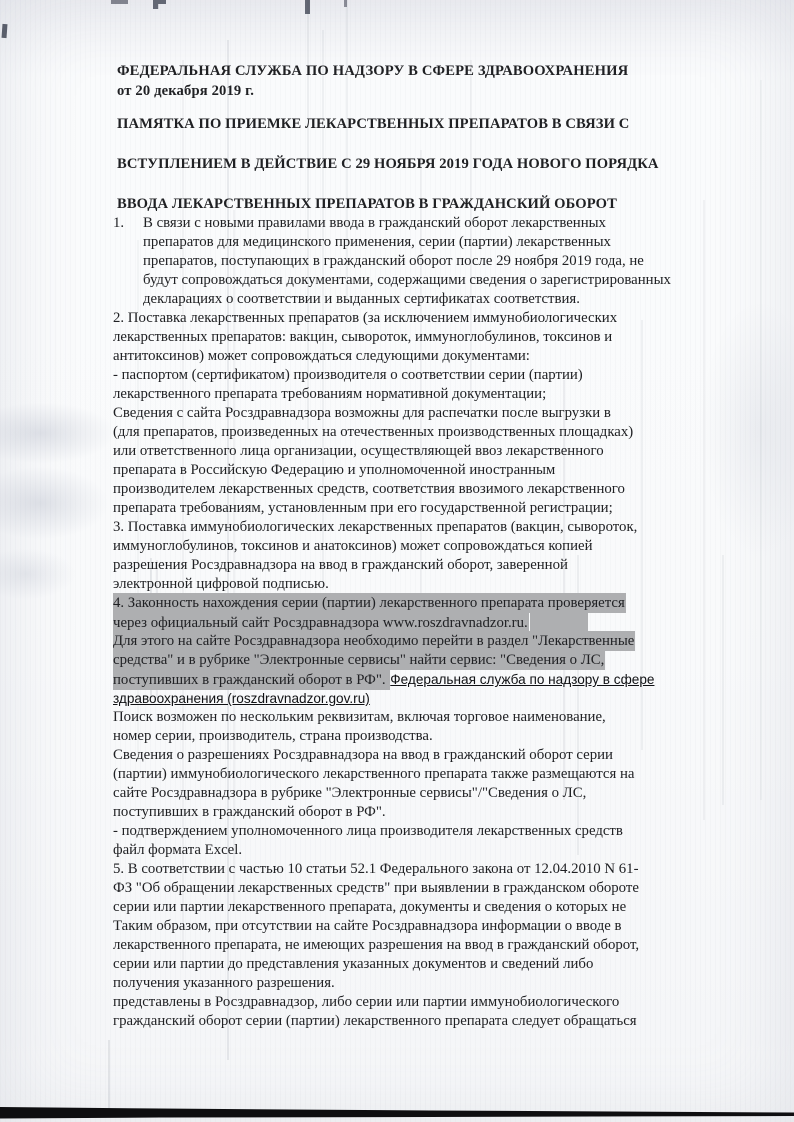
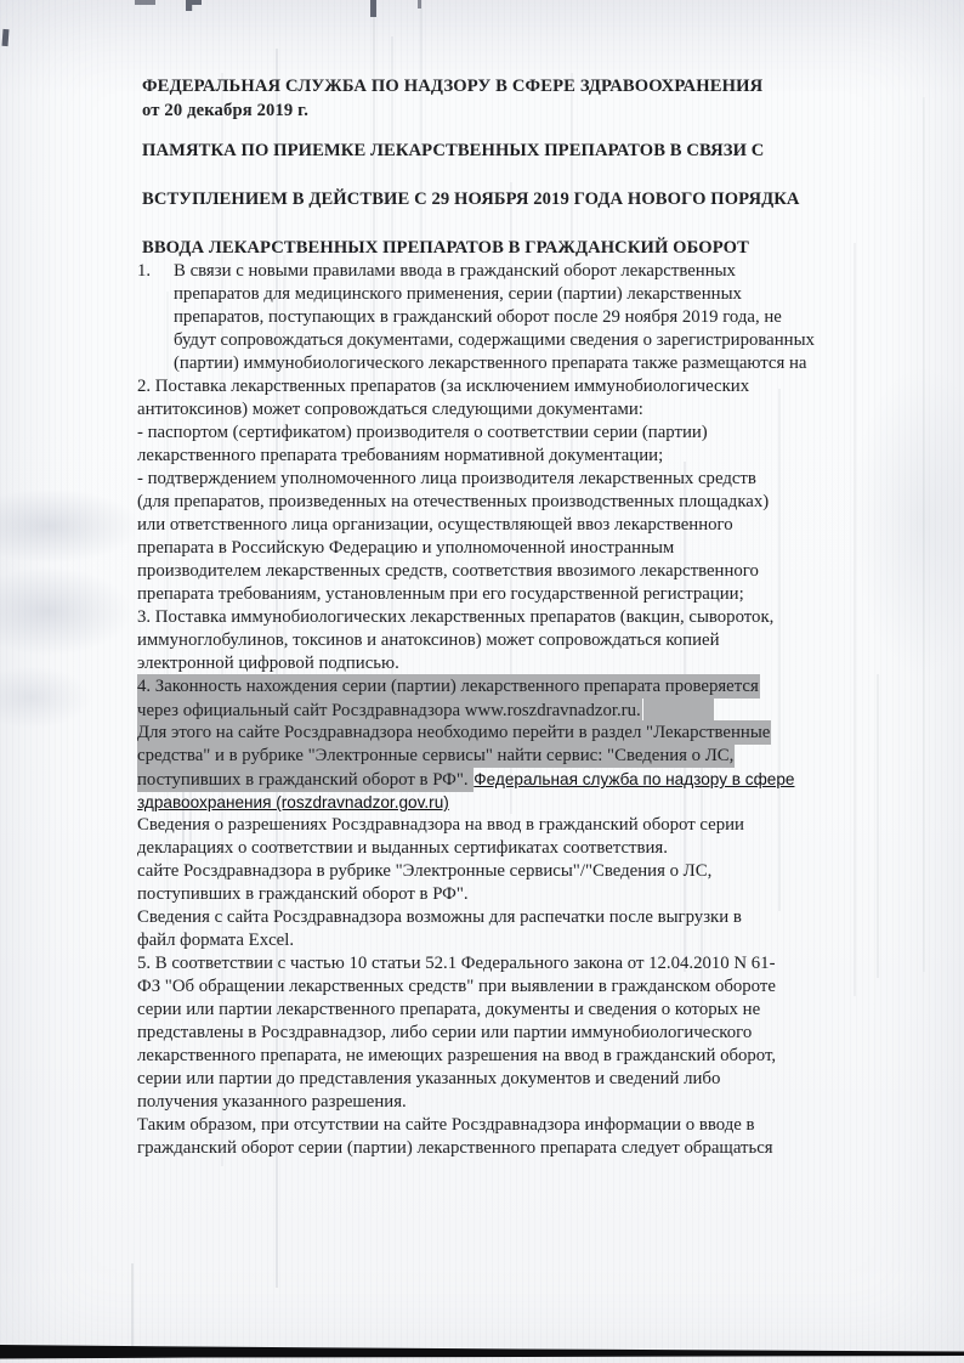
  ФЕДЕРАЛЬНАЯ СЛУЖБА ПО НАДЗОРУ В СФЕРЕ ЗДРАВООХРАНЕНИЯ
  от 20 декабря 2019 г.
  ПАМЯТКА ПО ПРИЕМКЕ ЛЕКАРСТВЕННЫХ ПРЕПАРАТОВ В СВЯЗИ С
  ВСТУПЛЕНИЕМ В ДЕЙСТВИЕ С 29 НОЯБРЯ 2019 ГОДА НОВОГО ПОРЯДКА
  ВВОДА ЛЕКАРСТВЕННЫХ ПРЕПАРАТОВ В ГРАЖДАНСКИЙ ОБОРОТ
  1. В связи с новыми правилами ввода в гражданский оборот лекарственных
  препаратов для медицинского применения, серии (партии) лекарственных
  препаратов, поступающих в гражданский оборот после 29 ноября 2019 года, не
  будут сопровождаться документами, содержащими сведения о зарегистрированных
- декларациях о соответствии и выданных сертификатах соответствия.
+ (партии) иммунобиологического лекарственного препарата также размещаются на
  2. Поставка лекарственных препаратов (за исключением иммунобиологических
- лекарственных препаратов: вакцин, сывороток, иммуноглобулинов, токсинов и
  антитоксинов) может сопровождаться следующими документами:
  - паспортом (сертификатом) производителя о соответствии серии (партии)
  лекарственного препарата требованиям нормативной документации;
- Сведения с сайта Росздравнадзора возможны для распечатки после выгрузки в
+ - подтверждением уполномоченного лица производителя лекарственных средств
  (для препаратов, произведенных на отечественных производственных площадках)
  или ответственного лица организации, осуществляющей ввоз лекарственного
  препарата в Российскую Федерацию и уполномоченной иностранным
  производителем лекарственных средств, соответствия ввозимого лекарственного
  препарата требованиям, установленным при его государственной регистрации;
  3. Поставка иммунобиологических лекарственных препаратов (вакцин, сывороток,
  иммуноглобулинов, токсинов и анатоксинов) может сопровождаться копией
- разрешения Росздравнадзора на ввод в гражданский оборот, заверенной
  электронной цифровой подписью.
  4. Законность нахождения серии (партии) лекарственного препарата проверяется
  через официальный сайт Росздравнадзора www.roszdravnadzor.ru.
  Для этого на сайте Росздравнадзора необходимо перейти в раздел "Лекарственные
  средства" и в рубрике "Электронные сервисы" найти сервис: "Сведения о ЛС,
  поступивших в гражданский оборот в РФ". Федеральная служба по надзору в сфере
  здравоохранения (roszdravnadzor.gov.ru)
- Поиск возможен по нескольким реквизитам, включая торговое наименование,
- номер серии, производитель, страна производства.
  Сведения о разрешениях Росздравнадзора на ввод в гражданский оборот серии
- (партии) иммунобиологического лекарственного препарата также размещаются на
+ декларациях о соответствии и выданных сертификатах соответствия.
  сайте Росздравнадзора в рубрике "Электронные сервисы"/"Сведения о ЛС,
  поступивших в гражданский оборот в РФ".
- - подтверждением уполномоченного лица производителя лекарственных средств
+ Сведения с сайта Росздравнадзора возможны для распечатки после выгрузки в
  файл формата Excel.
  5. В соответствии с частью 10 статьи 52.1 Федерального закона от 12.04.2010 N 61-
  ФЗ "Об обращении лекарственных средств" при выявлении в гражданском обороте
  серии или партии лекарственного препарата, документы и сведения о которых не
- Таким образом, при отсутствии на сайте Росздравнадзора информации о вводе в
+ представлены в Росздравнадзор, либо серии или партии иммунобиологического
  лекарственного препарата, не имеющих разрешения на ввод в гражданский оборот,
  серии или партии до представления указанных документов и сведений либо
  получения указанного разрешения.
- представлены в Росздравнадзор, либо серии или партии иммунобиологического
+ Таким образом, при отсутствии на сайте Росздравнадзора информации о вводе в
  гражданский оборот серии (партии) лекарственного препарата следует обращаться
